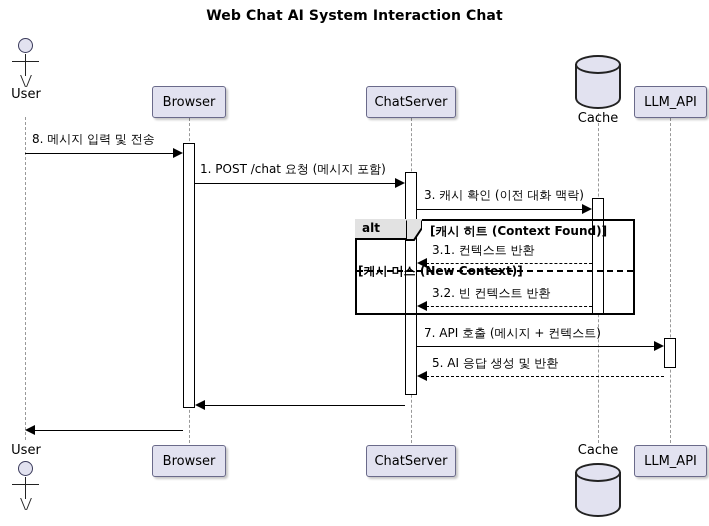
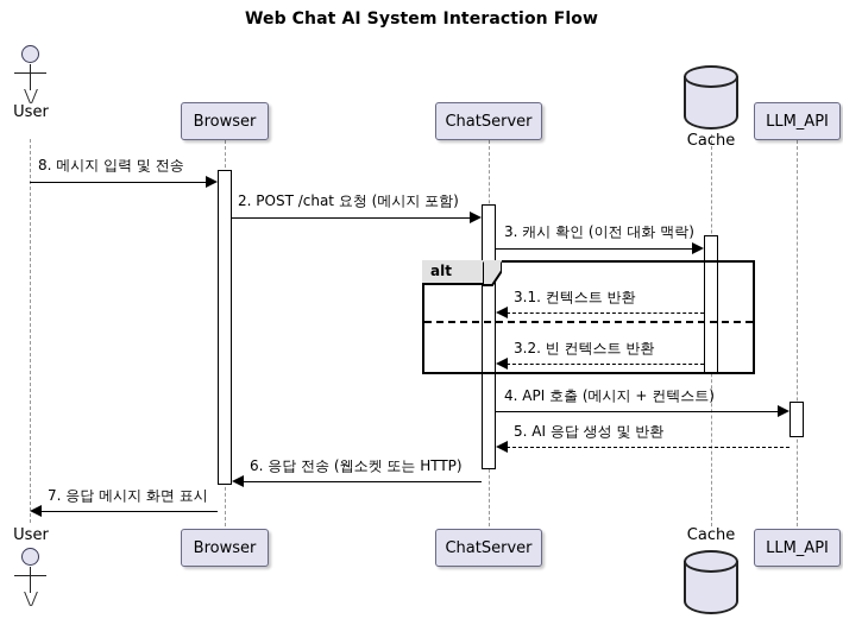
- Web Chat AI System Interaction Chat
+ Web Chat AI System Interaction Flow
  User
  Browser
  ChatServer
  Cache
  LLM_API
  alt
- [캐시 히트 (Context Found)]
- [캐시 미스 (New Context)]
  8. 메시지 입력 및 전송
- 1. POST /chat 요청 (메시지 포함)
+ 2. POST /chat 요청 (메시지 포함)
  3. 캐시 확인 (이전 대화 맥락)
  3.1. 컨텍스트 반환
  3.2. 빈 컨텍스트 반환
- 7. API 호출 (메시지 + 컨텍스트)
+ 4. API 호출 (메시지 + 컨텍스트)
  5. AI 응답 생성 및 반환
+ 6. 응답 전송 (웹소켓 또는 HTTP)
+ 7. 응답 메시지 화면 표시
  User
  Browser
  ChatServer
  Cache
  LLM_API
